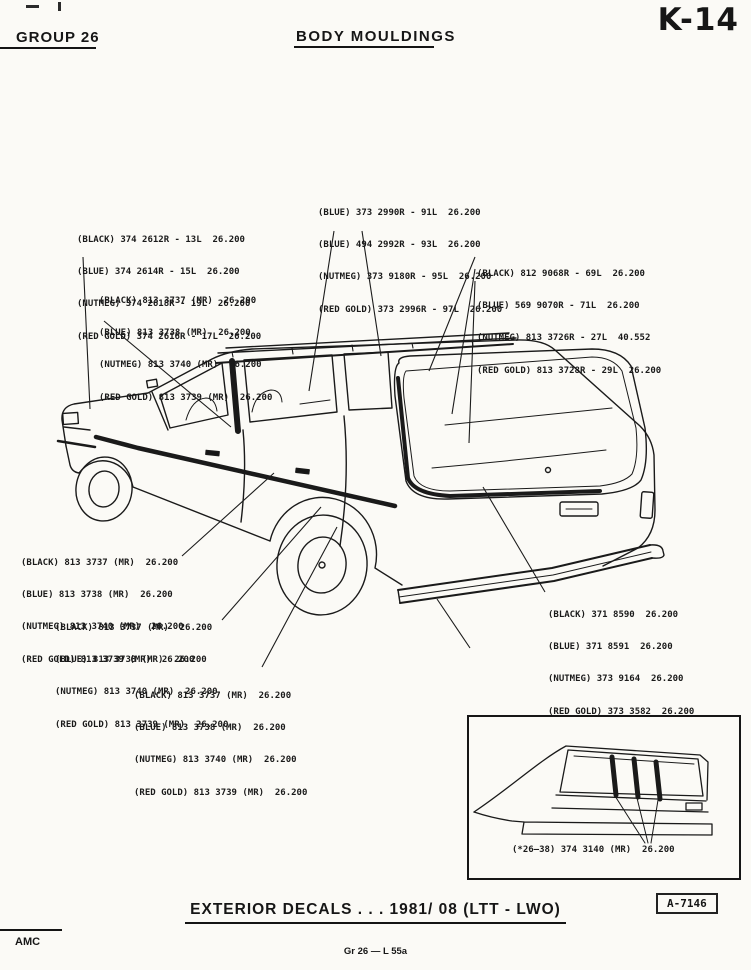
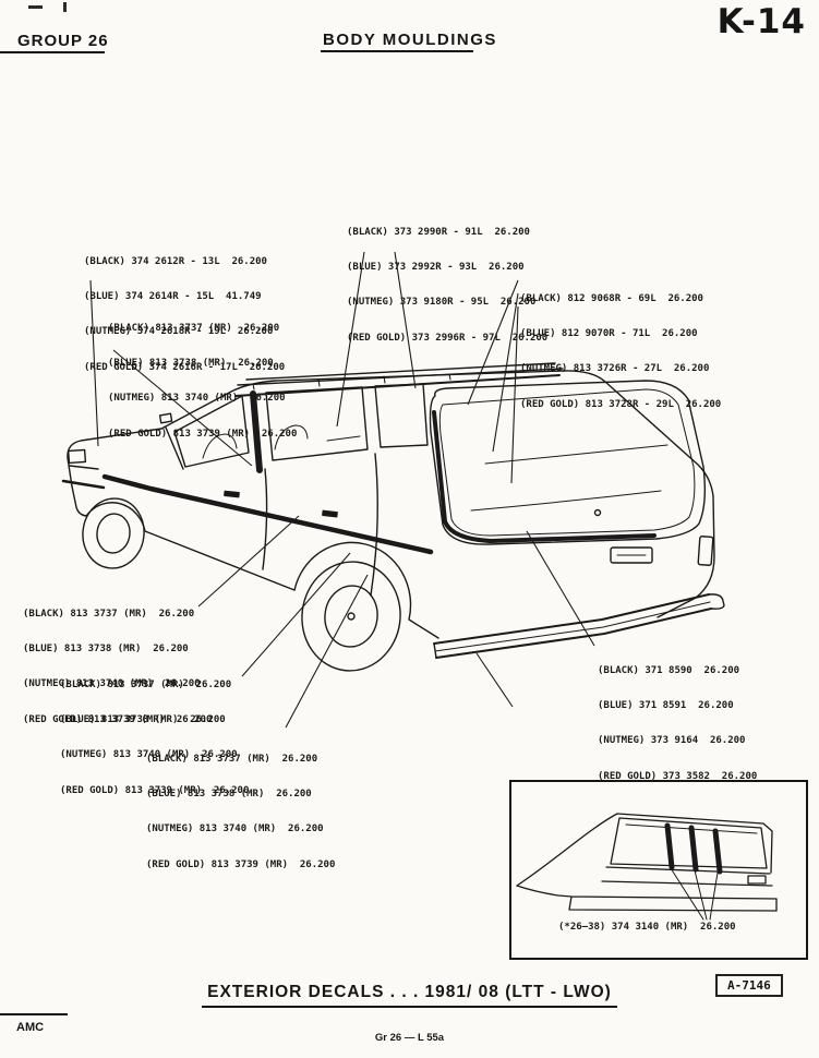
  GROUP 26
  BODY MOULDINGS
  K-14
- (BLUE) 373 2990R - 91L 26.200
+ (BLACK) 373 2990R - 91L 26.200
- (BLUE) 494 2992R - 93L 26.200
+ (BLUE) 373 2992R - 93L 26.200
  (NUTMEG) 373 9180R - 95L 26.200
  (RED GOLD) 373 2996R - 97L 26.200
  (BLACK) 374 2612R - 13L 26.200
- (BLUE) 374 2614R - 15L 26.200
+ (BLUE) 374 2614R - 15L 41.749
  (NUTMEG) 374 2618R - 19L 26.200
  (RED GOLD) 374 2616R - 17L 26.200
  (BLACK) 813 3737 (MR) 26.200
  (BLUE) 813 3738 (MR) 26.200
  (NUTMEG) 813 3740 (MR) 26.200
  (RED GOLD) 813 3739 (MR) 26.200
  (BLACK) 812 9068R - 69L 26.200
- (BLUE) 569 9070R - 71L 26.200
+ (BLUE) 812 9070R - 71L 26.200
- (NUTMEG) 813 3726R - 27L 40.552
+ (NUTMEG) 813 3726R - 27L 26.200
  (RED GOLD) 813 3728R - 29L 26.200
  (BLACK) 813 3737 (MR) 26.200
  (BLUE) 813 3738 (MR) 26.200
  (NUTMEG) 813 3740 (MR) 26.200
  (RED GOLD) 813 3739 (MR) 26.200
  (BLACK) 813 3737 (MR) 26.200
  (BLUE) 813 3738 (MR) 26.200
  (NUTMEG) 813 3740 (MR) 26.200
  (RED GOLD) 813 3739 (MR) 26.200
  (BLACK) 813 3737 (MR) 26.200
  (BLUE) 813 3738 (MR) 26.200
  (NUTMEG) 813 3740 (MR) 26.200
  (RED GOLD) 813 3739 (MR) 26.200
  (BLACK) 371 8590 26.200
  (BLUE) 371 8591 26.200
  (NUTMEG) 373 9164 26.200
  (RED GOLD) 373 3582 26.200
  (*26–38) 374 3140 (MR) 26.200
  EXTERIOR DECALS . . . 1981/ 08 (LTT - LWO)
  A-7146
  AMC
  Gr 26 — L 55a
